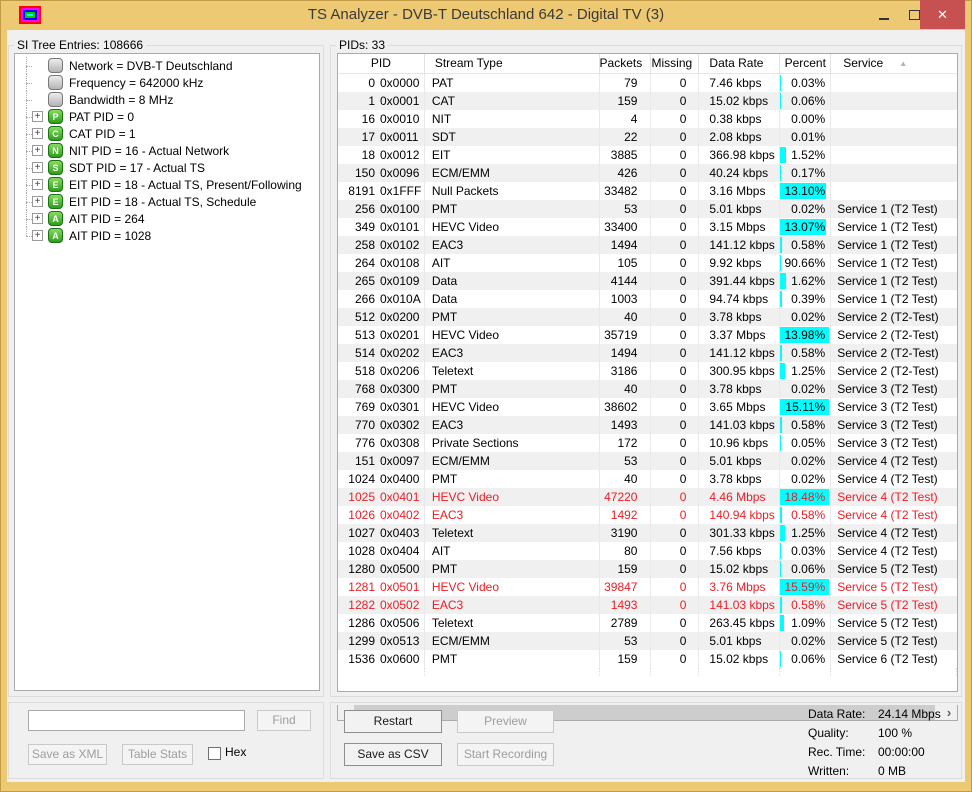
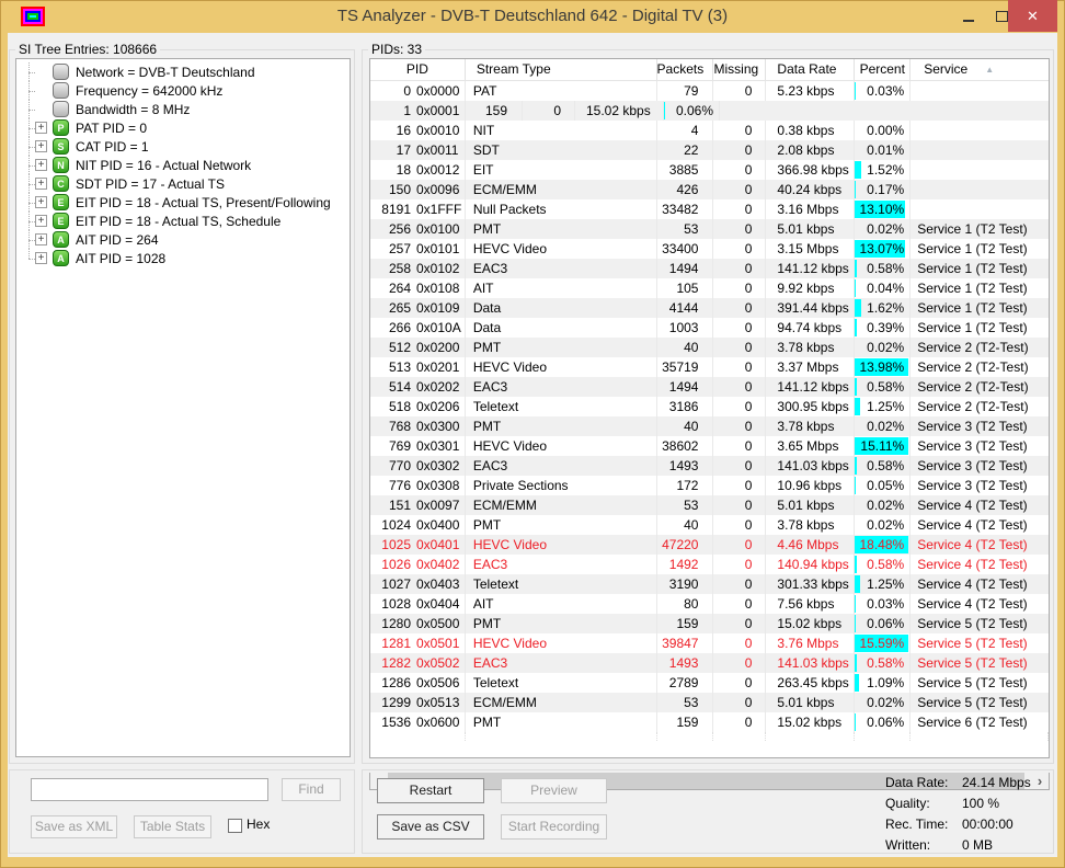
  TS Analyzer - DVB-T Deutschland 642 - Digital TV (3)
  ✕
  SI Tree Entries: 108666
  Network = DVB-T Deutschland
  Frequency = 642000 kHz
  Bandwidth = 8 MHz
  +
  P
  PAT PID = 0
  +
- C
+ S
  CAT PID = 1
  +
  N
  NIT PID = 16 - Actual Network
  +
- S
+ C
  SDT PID = 17 - Actual TS
  +
  E
  EIT PID = 18 - Actual TS, Present/Following
  +
  E
  EIT PID = 18 - Actual TS, Schedule
  +
  A
  AIT PID = 264
  +
  A
  AIT PID = 1028
  PIDs: 33
  PID
  Stream Type
  Packets
  Missing
  Data Rate
  Percent
  Service ▲
  0
  0x0000
  PAT
  79
  0
- 7.46 kbps
+ 5.23 kbps
  0.03%
  1
  0x0001
- CAT
  159
  0
  15.02 kbps
  0.06%
  16
  0x0010
  NIT
  4
  0
  0.38 kbps
  0.00%
  17
  0x0011
  SDT
  22
  0
  2.08 kbps
  0.01%
  18
  0x0012
  EIT
  3885
  0
  366.98 kbps
  1.52%
  150
  0x0096
  ECM/EMM
  426
  0
  40.24 kbps
  0.17%
  8191
  0x1FFF
  Null Packets
  33482
  0
  3.16 Mbps
  13.10%
  256
  0x0100
  PMT
  53
  0
  5.01 kbps
  0.02%
  Service 1 (T2 Test)
- 349
+ 257
  0x0101
  HEVC Video
  33400
  0
  3.15 Mbps
  13.07%
  Service 1 (T2 Test)
  258
  0x0102
  EAC3
  1494
  0
  141.12 kbps
  0.58%
  Service 1 (T2 Test)
  264
  0x0108
  AIT
  105
  0
  9.92 kbps
- 90.66%
+ 0.04%
  Service 1 (T2 Test)
  265
  0x0109
  Data
  4144
  0
  391.44 kbps
  1.62%
  Service 1 (T2 Test)
  266
  0x010A
  Data
  1003
  0
  94.74 kbps
  0.39%
  Service 1 (T2 Test)
  512
  0x0200
  PMT
  40
  0
  3.78 kbps
  0.02%
  Service 2 (T2-Test)
  513
  0x0201
  HEVC Video
  35719
  0
  3.37 Mbps
  13.98%
  Service 2 (T2-Test)
  514
  0x0202
  EAC3
  1494
  0
  141.12 kbps
  0.58%
  Service 2 (T2-Test)
  518
  0x0206
  Teletext
  3186
  0
  300.95 kbps
  1.25%
  Service 2 (T2-Test)
  768
  0x0300
  PMT
  40
  0
  3.78 kbps
  0.02%
  Service 3 (T2 Test)
  769
  0x0301
  HEVC Video
  38602
  0
  3.65 Mbps
  15.11%
  Service 3 (T2 Test)
  770
  0x0302
  EAC3
  1493
  0
  141.03 kbps
  0.58%
  Service 3 (T2 Test)
  776
  0x0308
  Private Sections
  172
  0
  10.96 kbps
  0.05%
  Service 3 (T2 Test)
  151
  0x0097
  ECM/EMM
  53
  0
  5.01 kbps
  0.02%
  Service 4 (T2 Test)
  1024
  0x0400
  PMT
  40
  0
  3.78 kbps
  0.02%
  Service 4 (T2 Test)
  1025
  0x0401
  HEVC Video
  47220
  0
  4.46 Mbps
  18.48%
  Service 4 (T2 Test)
  1026
  0x0402
  EAC3
  1492
  0
  140.94 kbps
  0.58%
  Service 4 (T2 Test)
  1027
  0x0403
  Teletext
  3190
  0
  301.33 kbps
  1.25%
  Service 4 (T2 Test)
  1028
  0x0404
  AIT
  80
  0
  7.56 kbps
  0.03%
  Service 4 (T2 Test)
  1280
  0x0500
  PMT
  159
  0
  15.02 kbps
  0.06%
  Service 5 (T2 Test)
  1281
  0x0501
  HEVC Video
  39847
  0
  3.76 Mbps
  15.59%
  Service 5 (T2 Test)
  1282
  0x0502
  EAC3
  1493
  0
  141.03 kbps
  0.58%
  Service 5 (T2 Test)
  1286
  0x0506
  Teletext
  2789
  0
  263.45 kbps
  1.09%
  Service 5 (T2 Test)
  1299
  0x0513
  ECM/EMM
  53
  0
  5.01 kbps
  0.02%
  Service 5 (T2 Test)
  1536
  0x0600
  PMT
  159
  0
  15.02 kbps
  0.06%
  Service 6 (T2 Test)
  ›
  Find
  Save as XML
  Table Stats
  Hex
  Restart
  Preview
  Save as CSV
  Start Recording
  Data Rate:
  24.14 Mbps
  Quality:
  100 %
  Rec. Time:
  00:00:00
  Written:
  0 MB
